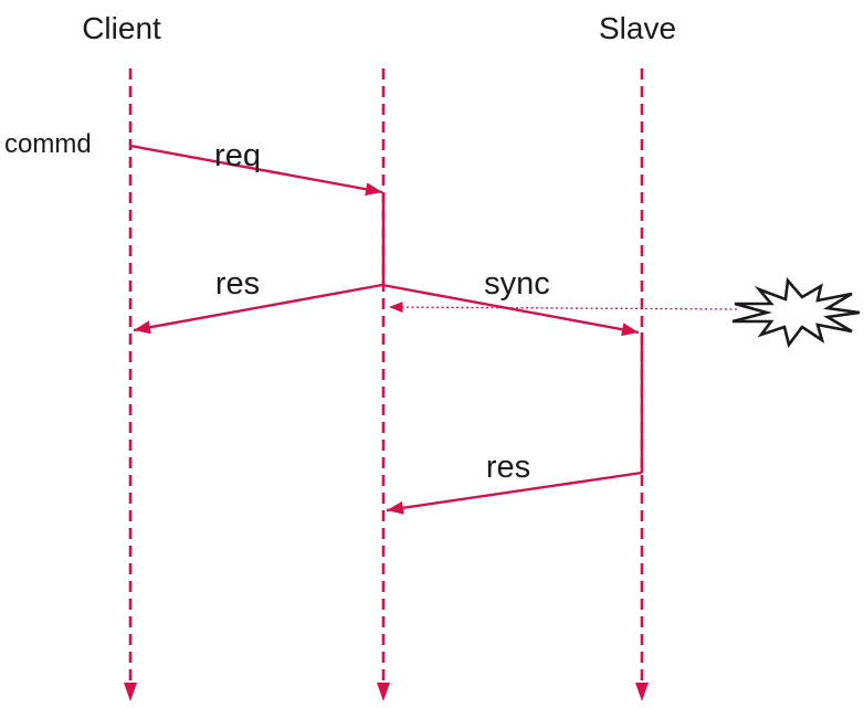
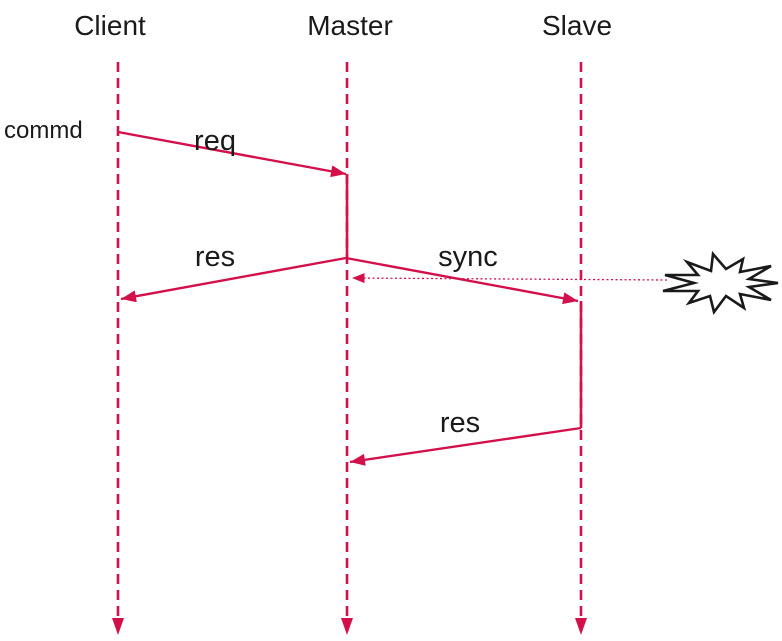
  Client
+ Master
  Slave
  commd
  req
  res
  sync
  res
